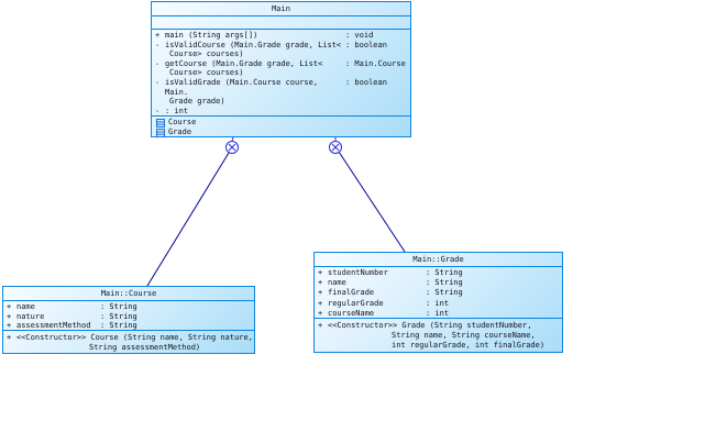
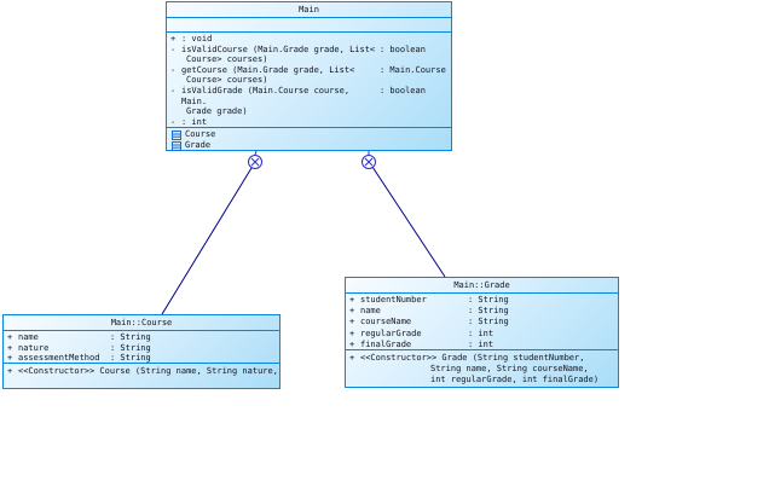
  Main
  +
- main (String args[])
  : void
  -
  isValidCourse (Main.Grade grade, List<
  Course> courses)
  : boolean
  -
  getCourse (Main.Grade grade, List<
  Course> courses)
  : Main.Course
  -
  isValidGrade (Main.Course course, Main.
  Grade grade)
  : boolean
  -
  : int
  Course
  Grade
  Main::Course
  +
  name
  : String
  +
  nature
  : String
  +
  assessmentMethod
  : String
  +
  <<Constructor>> Course (String name, String nature,
- String assessmentMethod)
  Main::Grade
  +
  studentNumber
  : String
  +
  name
  : String
  +
- finalGrade
+ courseName
  : String
  +
  regularGrade
  : int
  +
- courseName
+ finalGrade
  : int
  +
  <<Constructor>> Grade (String studentNumber,
  String name, String courseName,
  int regularGrade, int finalGrade)
